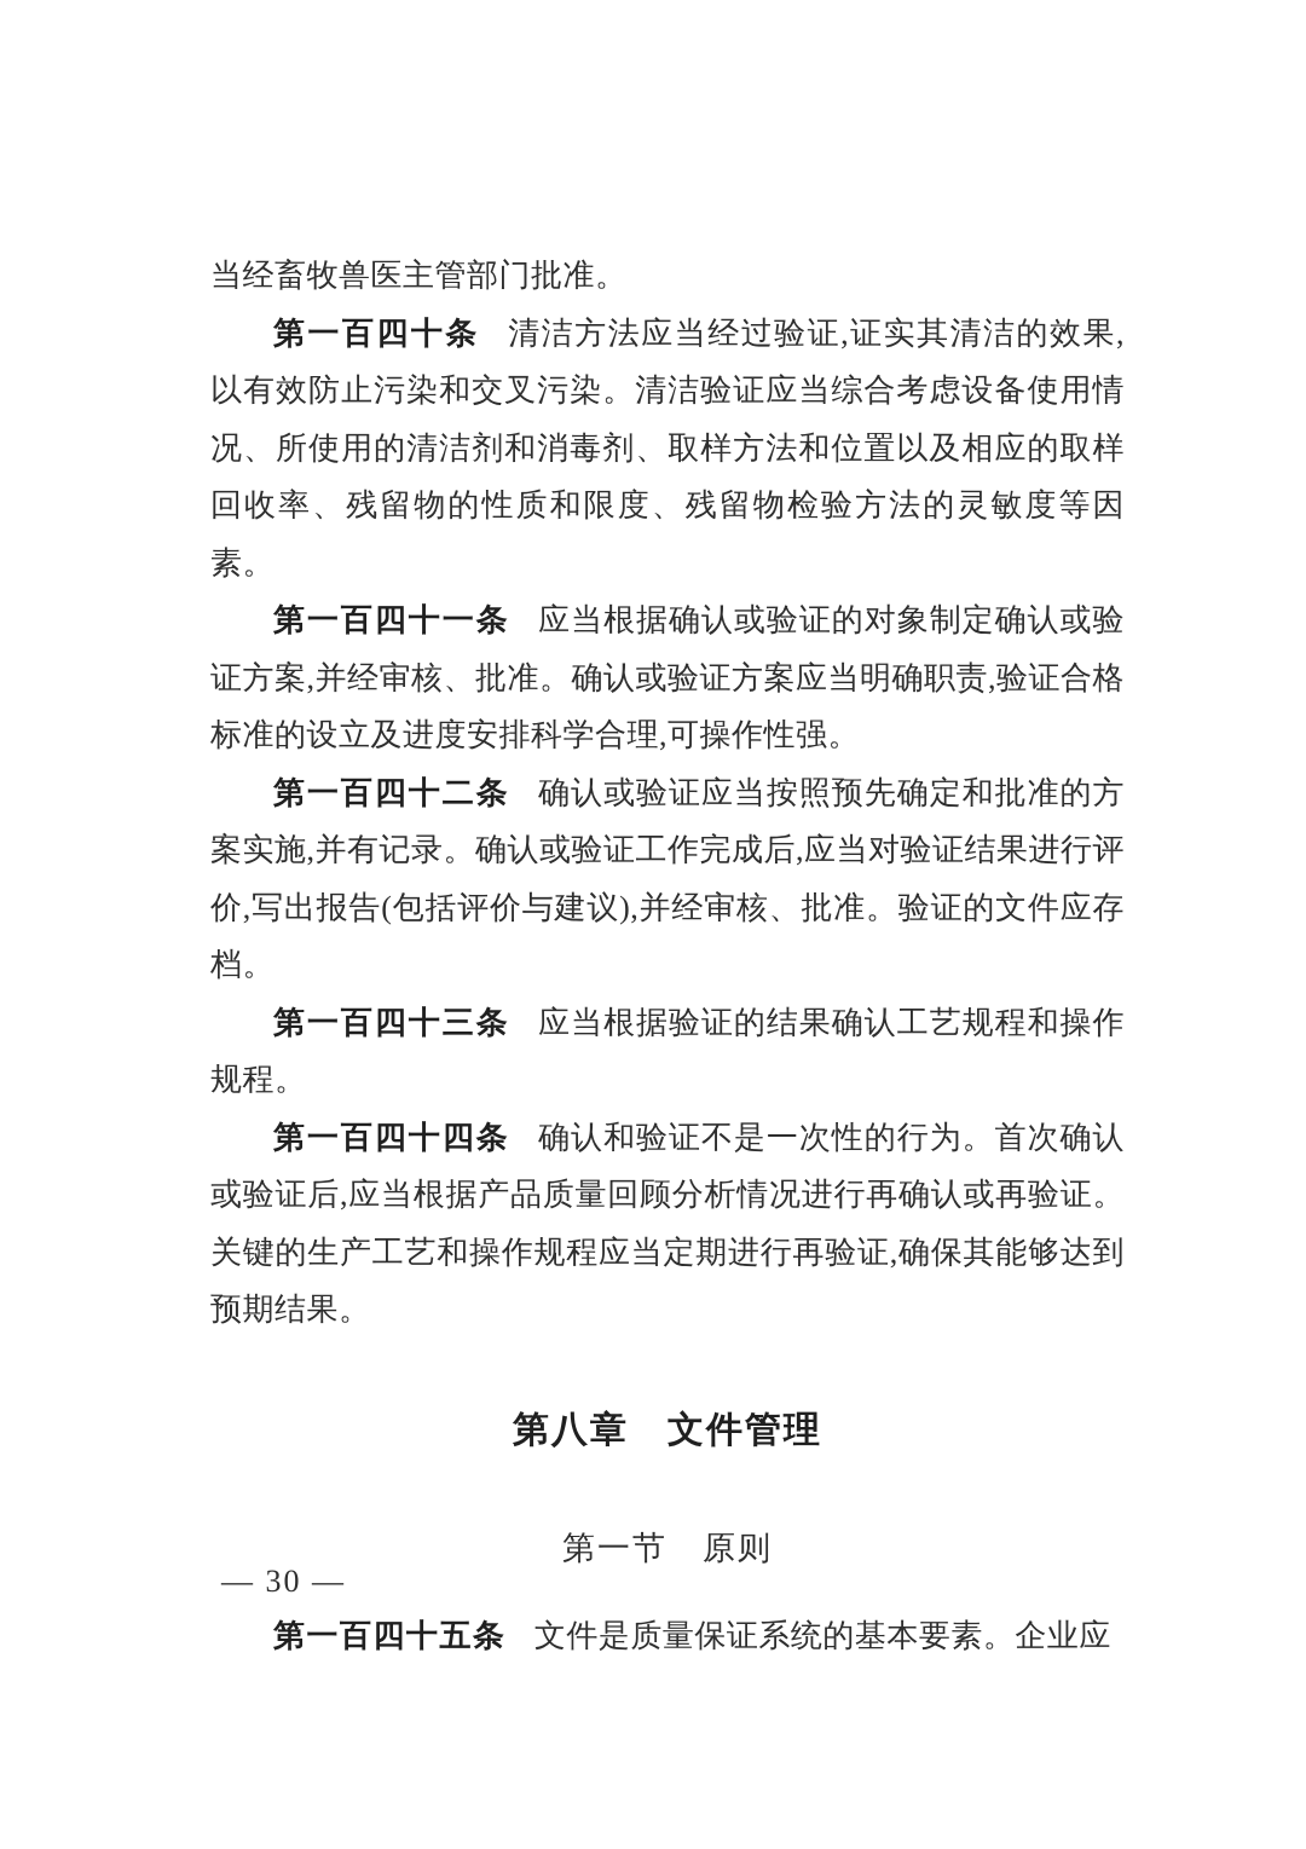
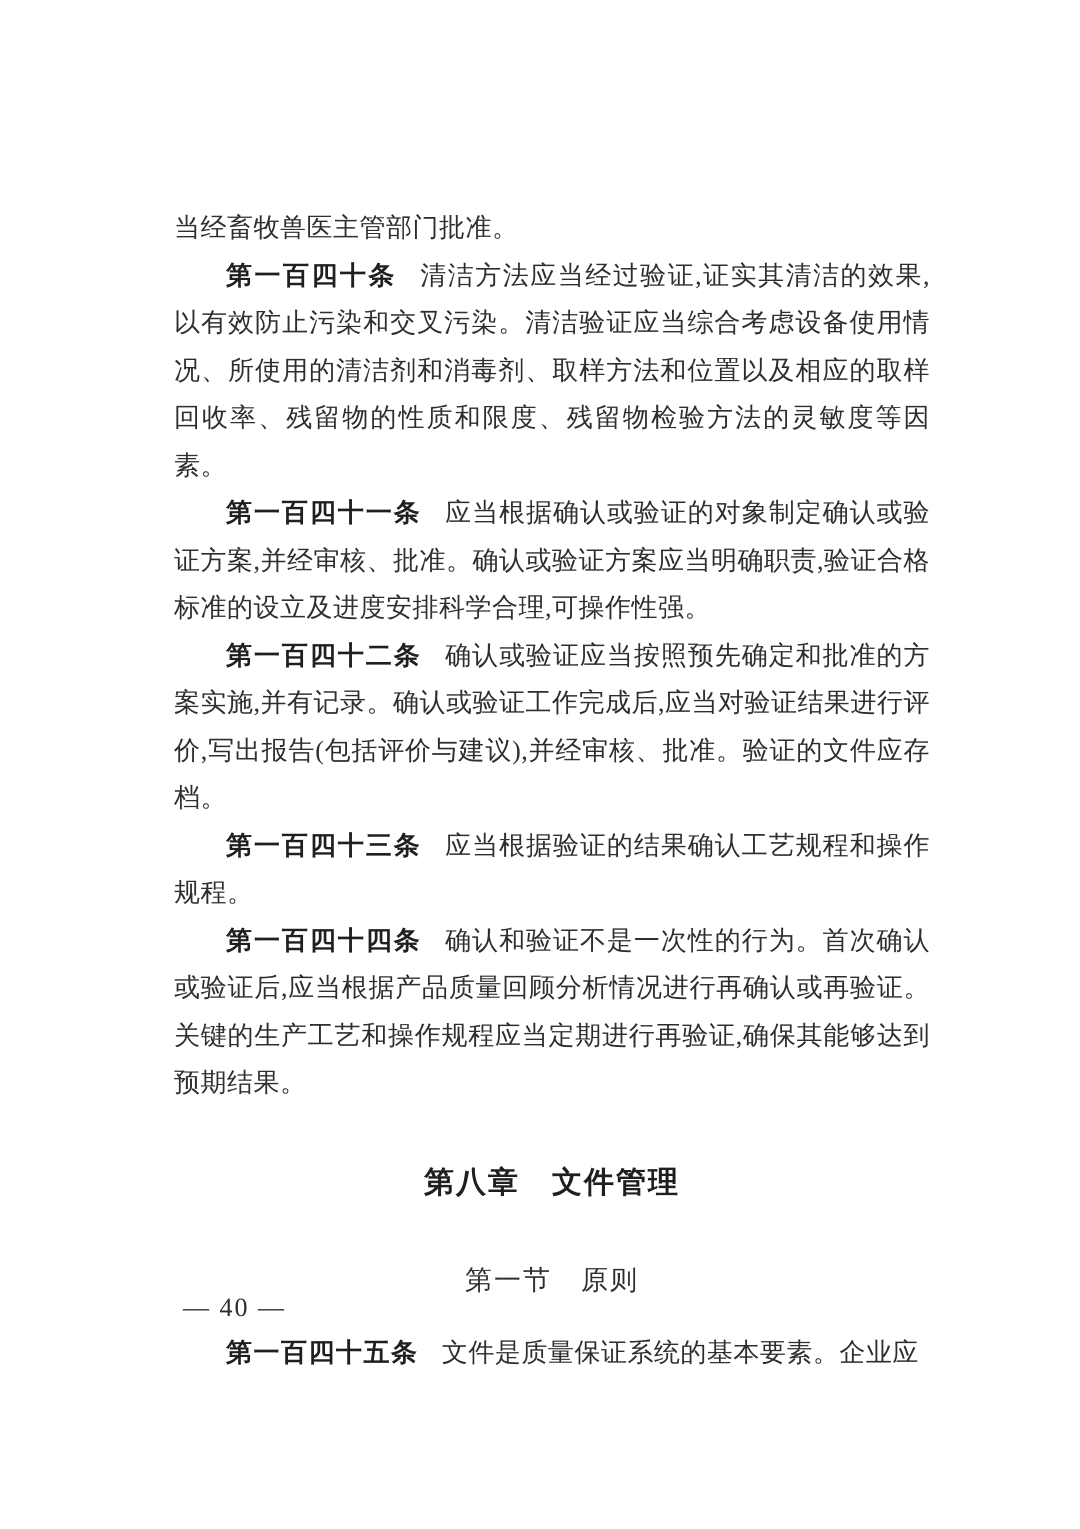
  当经畜牧兽医主管部门批准。
  第一百四十条 清洁方法应当经过验证,证实其清洁的效果,以有效防止污染和交叉污染。清洁验证应当综合考虑设备使用情况、所使用的清洁剂和消毒剂、取样方法和位置以及相应的取样回收率、残留物的性质和限度、残留物检验方法的灵敏度等因素。
  第一百四十一条 应当根据确认或验证的对象制定确认或验证方案,并经审核、批准。确认或验证方案应当明确职责,验证合格标准的设立及进度安排科学合理,可操作性强。
  第一百四十二条 确认或验证应当按照预先确定和批准的方案实施,并有记录。确认或验证工作完成后,应当对验证结果进行评价,写出报告(包括评价与建议),并经审核、批准。验证的文件应存档。
  第一百四十三条 应当根据验证的结果确认工艺规程和操作规程。
  第一百四十四条 确认和验证不是一次性的行为。首次确认或验证后,应当根据产品质量回顾分析情况进行再确认或再验证。关键的生产工艺和操作规程应当定期进行再验证,确保其能够达到预期结果。
  第八章 文件管理
  第一节 原则
  第一百四十五条 文件是质量保证系统的基本要素。企业应
- — 30 —
+ — 40 —
